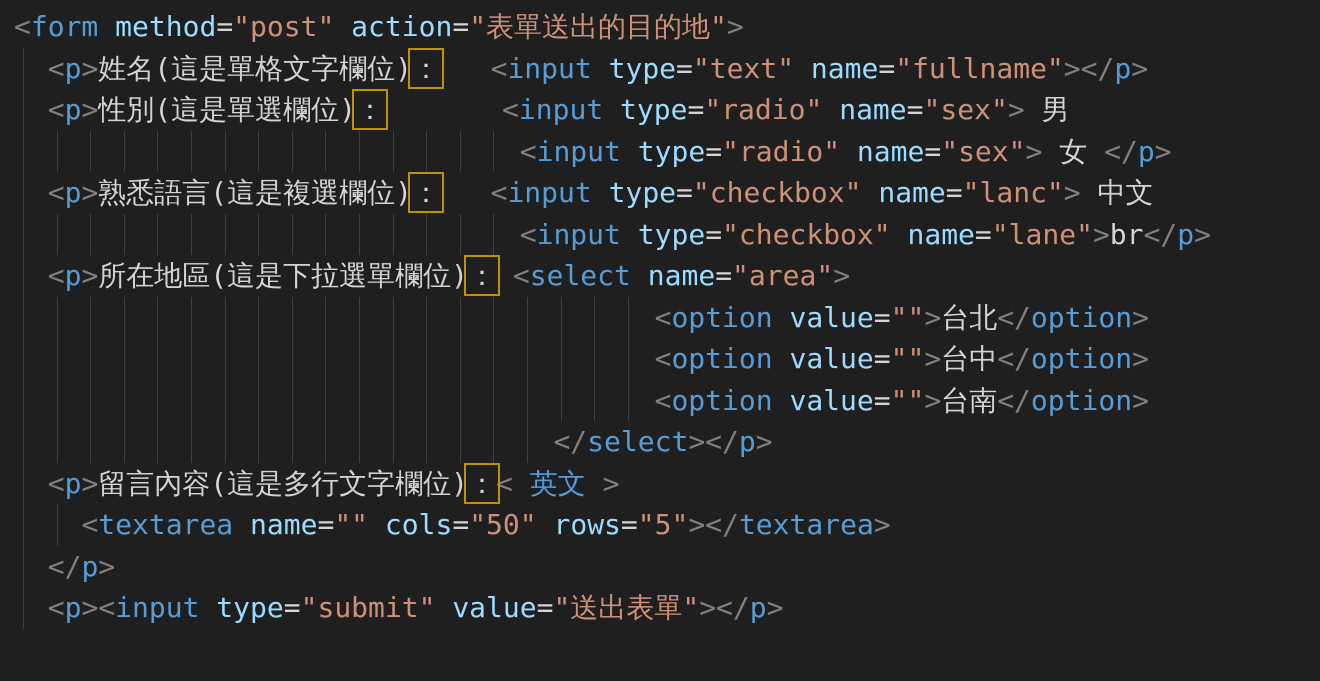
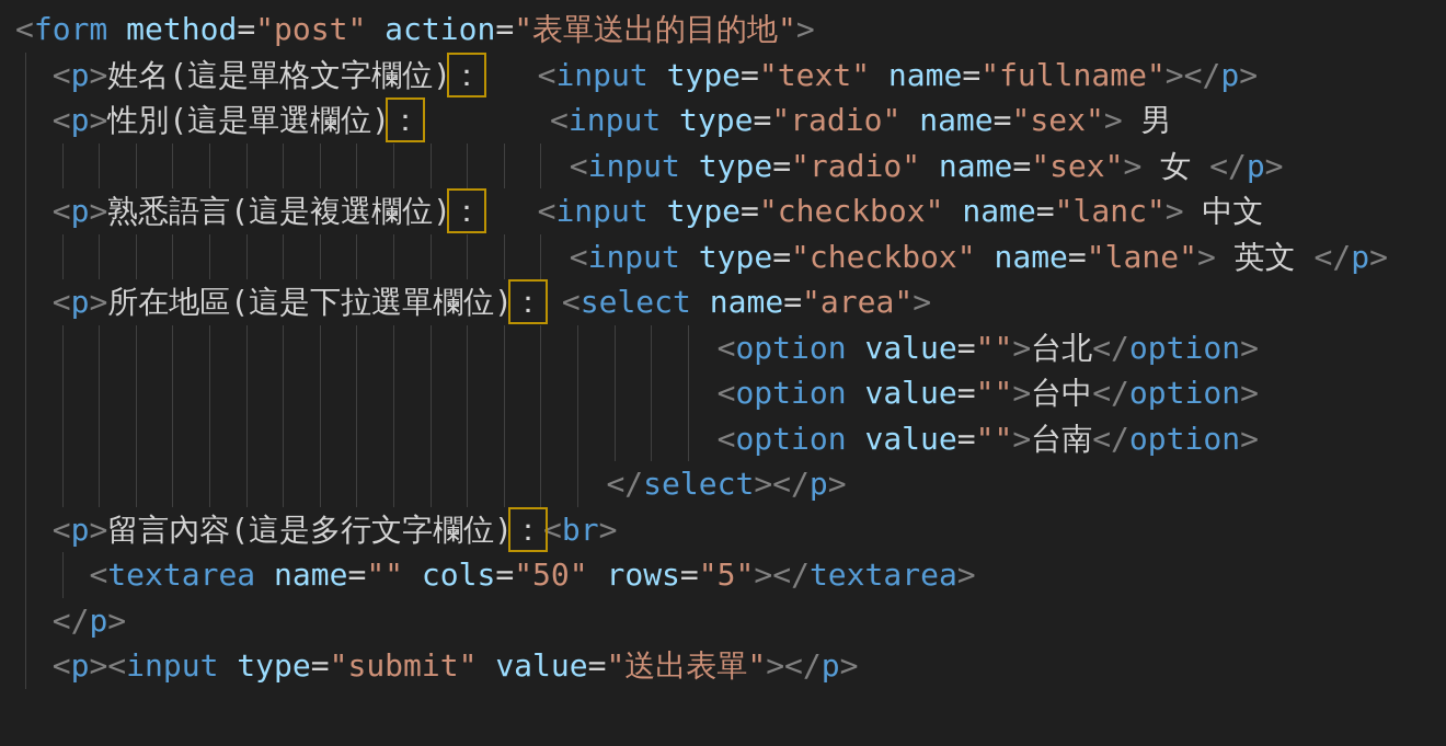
  <form method="post" action="表單送出的目的地">
  <p>姓名(這是單格文字欄位)： <input type="text" name="fullname"></p>
  <p>性別(這是單選欄位)： <input type="radio" name="sex"> 男
  <input type="radio" name="sex"> 女 </p>
  <p>熟悉語言(這是複選欄位)： <input type="checkbox" name="lanc"> 中文
- <input type="checkbox" name="lane">br</p>
+ <input type="checkbox" name="lane"> 英文 </p>
  <p>所在地區(這是下拉選單欄位)： <select name="area">
  <option value="">台北</option>
  <option value="">台中</option>
  <option value="">台南</option>
  </select></p>
- <p>留言內容(這是多行文字欄位)：< 英文 >
+ <p>留言內容(這是多行文字欄位)：<br>
  <textarea name="" cols="50" rows="5"></textarea>
  </p>
  <p><input type="submit" value="送出表單"></p>
